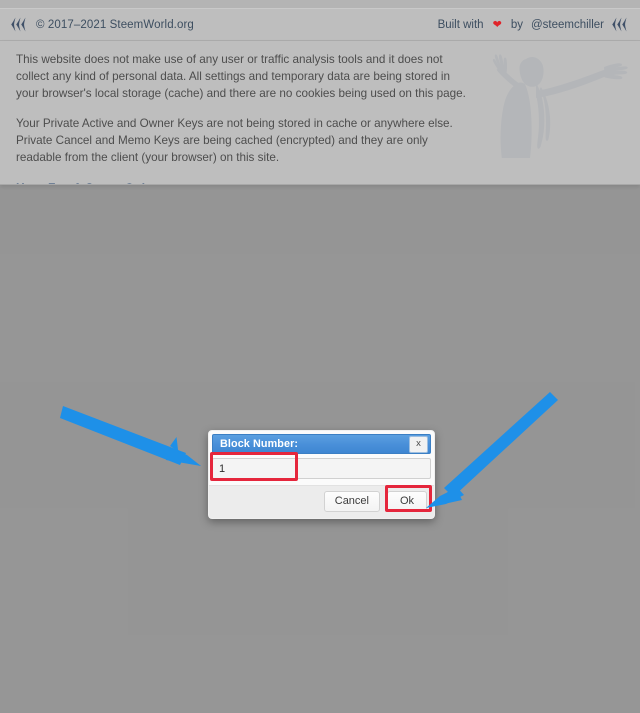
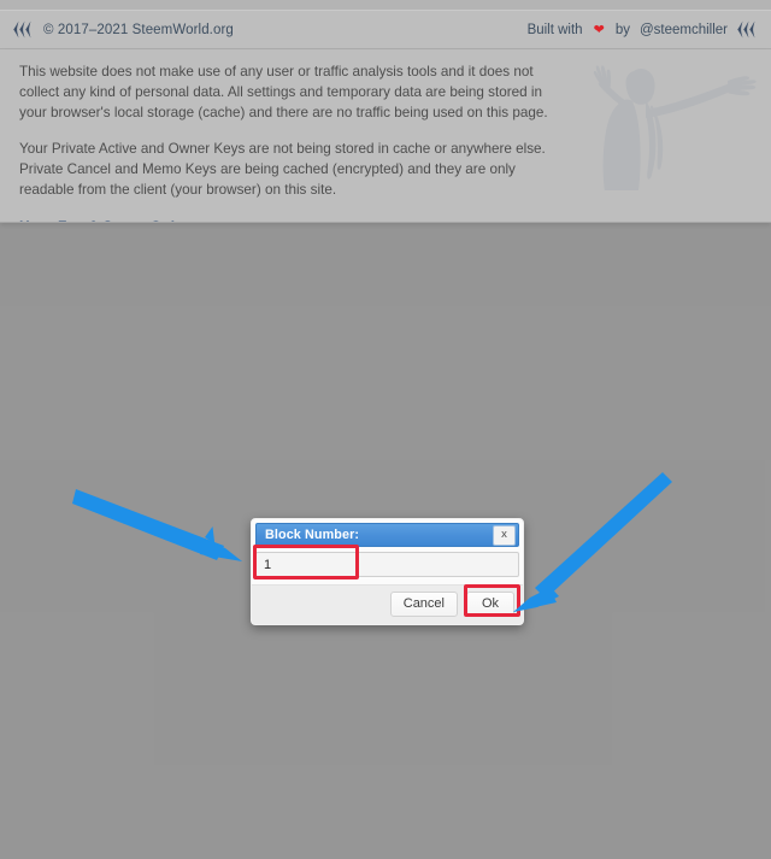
  © 2017–2021 SteemWorld.org
  Built with
  ❤
  by
  @steemchiller
- This website does not make use of any user or traffic analysis tools and it does not collect any kind of personal data. All settings and temporary data are being stored in your browser's local storage (cache) and there are no cookies being used on this page.
+ This website does not make use of any user or traffic analysis tools and it does not collect any kind of personal data. All settings and temporary data are being stored in your browser's local storage (cache) and there are no traffic being used on this page.
  Your Private Active and Owner Keys are not being stored in cache or anywhere else. Private Cancel and Memo Keys are being cached (encrypted) and they are only readable from the client (your browser) on this site.
  Block Number:
  x
  1
  Cancel
  Ok
